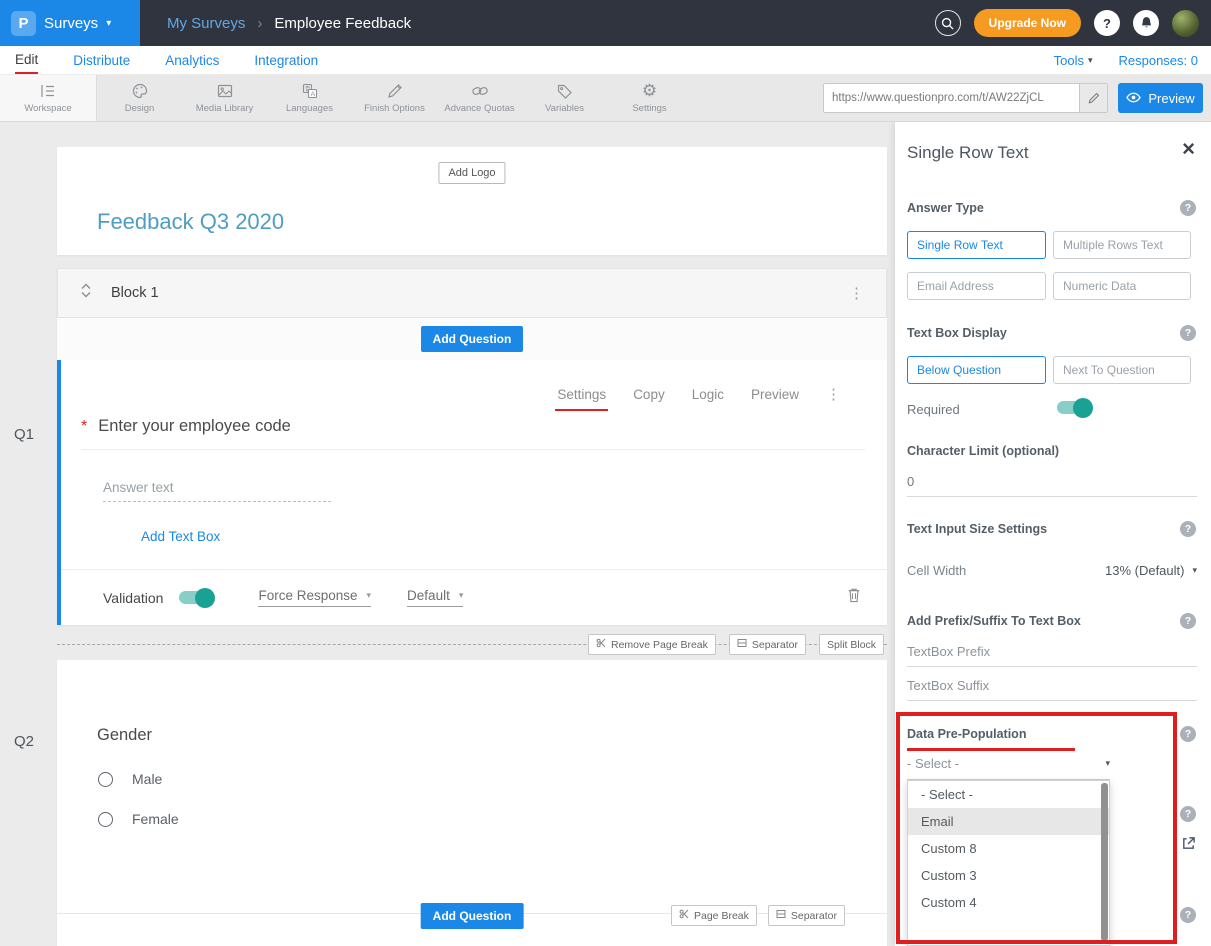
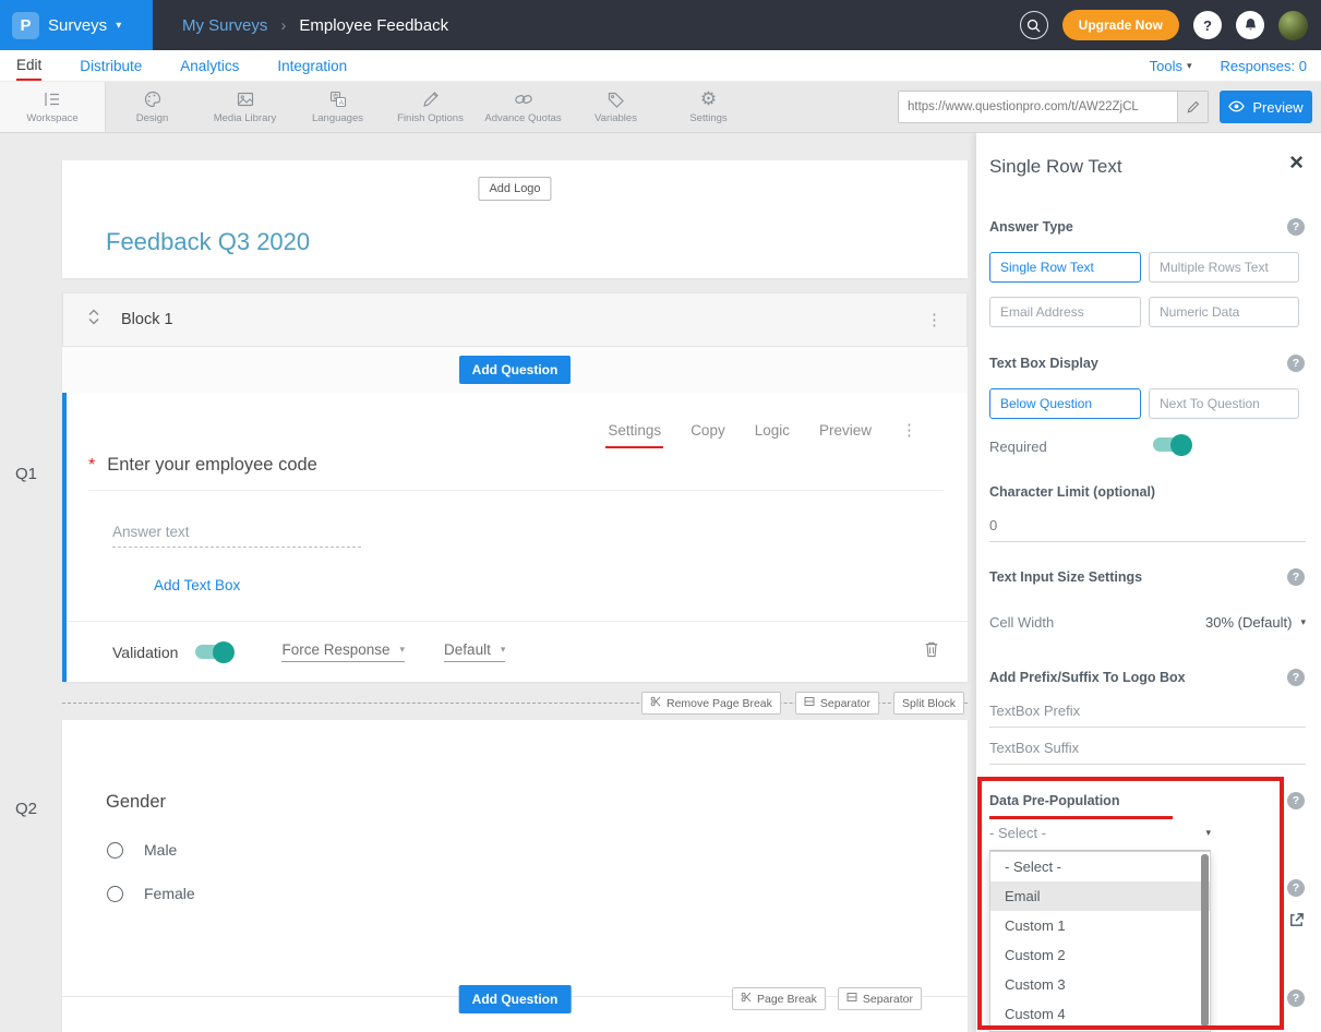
  P
  Surveys
  ▾
  My Surveys
  ›
  Employee Feedback
  Upgrade Now
  ?
  Edit
  Distribute
  Analytics
  Integration
  Tools
  ▾
  Responses: 0
  Workspace
  Design
  Media Library
  Languages
  Finish Options
  Advance Quotas
  Variables
  ⚙
  Settings
  https://www.questionpro.com/t/AW22ZjCL
  Preview
  Q1
  Q2
  Add Logo
  Feedback Q3 2020
  Block 1
  ⋮
  Add Question
  Settings
  Copy
  Logic
  Preview
  ⋮
  *
  Enter your employee code
  Answer text
  Add Text Box
  Validation
  Force Response
  ▾
  Default
  ▾
  Remove Page Break
  Separator
  Split Block
  Gender
  Male
  Female
  Add Question
  Page Break
  Separator
  Single Row Text
  ×
  Answer Type
  ?
  Single Row Text
  Multiple Rows Text
  Email Address
  Numeric Data
  Text Box Display
  ?
  Below Question
  Next To Question
  Required
  Character Limit (optional)
  0
  Text Input Size Settings
  ?
  Cell Width
- 13% (Default)
+ 30% (Default)
  ▾
- Add Prefix/Suffix To Text Box
+ Add Prefix/Suffix To Logo Box
  ?
  TextBox Prefix
  TextBox Suffix
  Data Pre-Population
  ?
  - Select -
  ▾
  - Select -
  Email
+ Custom 1
- Custom 8
+ Custom 2
  Custom 3
  Custom 4
  ?
  ?
